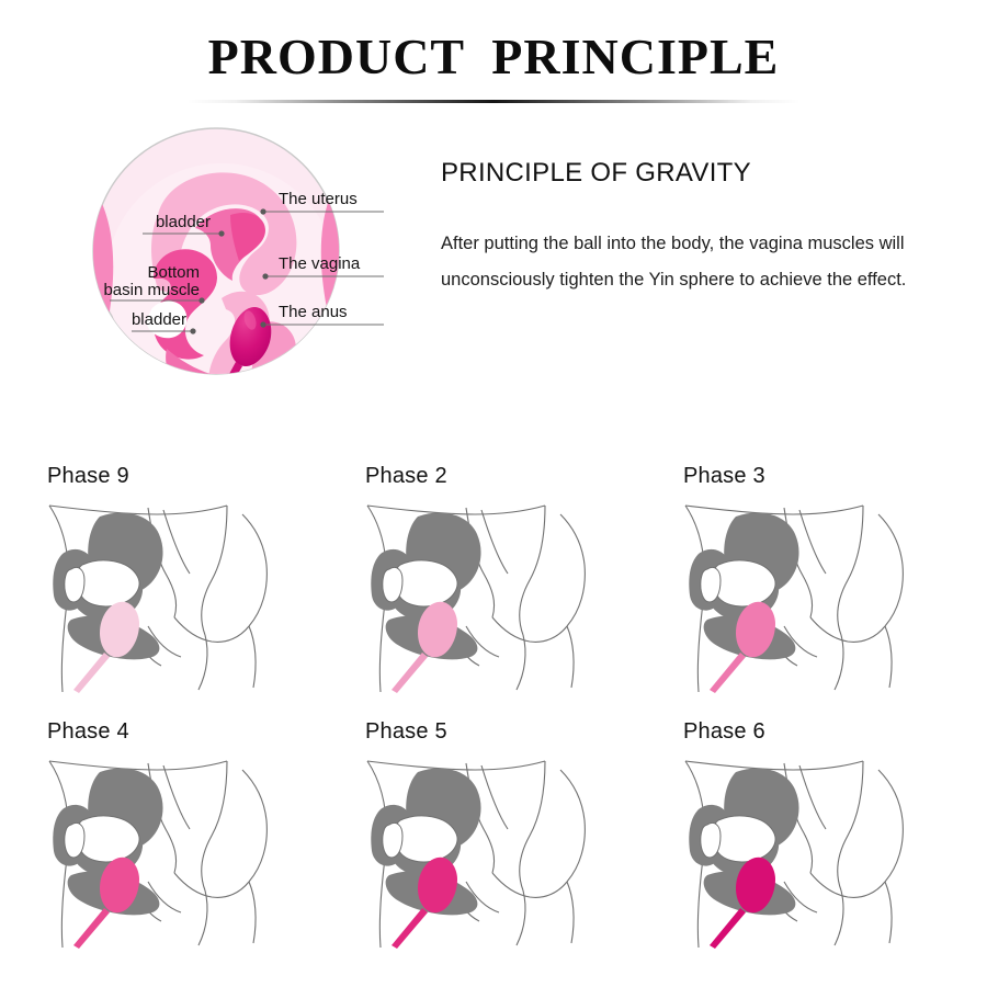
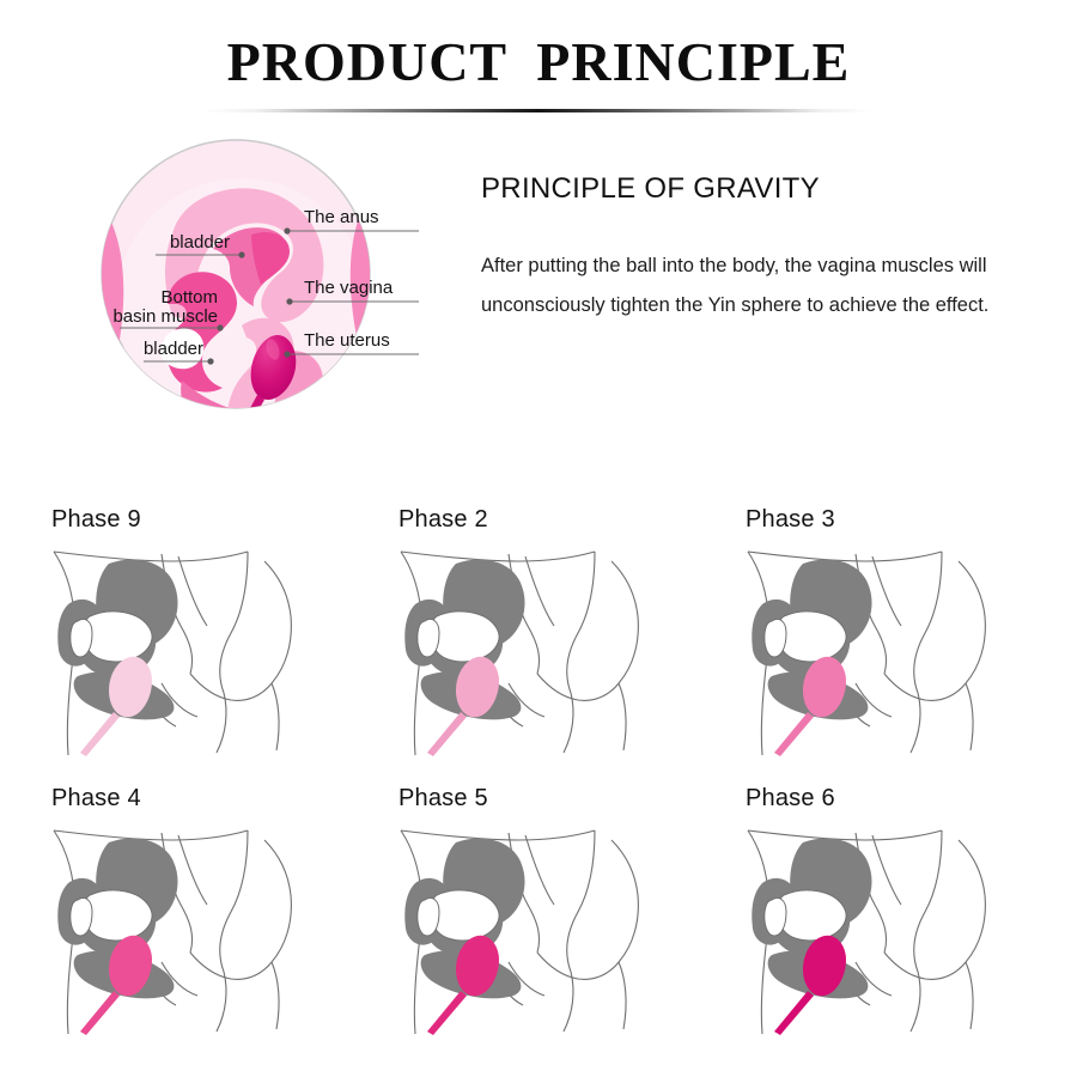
  PRODUCT PRINCIPLE
- The uterus
+ The anus
  The vagina
- The anus
+ The uterus
  bladder
  Bottom
  basin muscle
  bladder
  PRINCIPLE OF GRAVITY
  After putting the ball into the body, the vagina muscles will unconsciously tighten the Yin sphere to achieve the effect.
  Phase 9
  Phase 2
  Phase 3
  Phase 4
  Phase 5
  Phase 6
